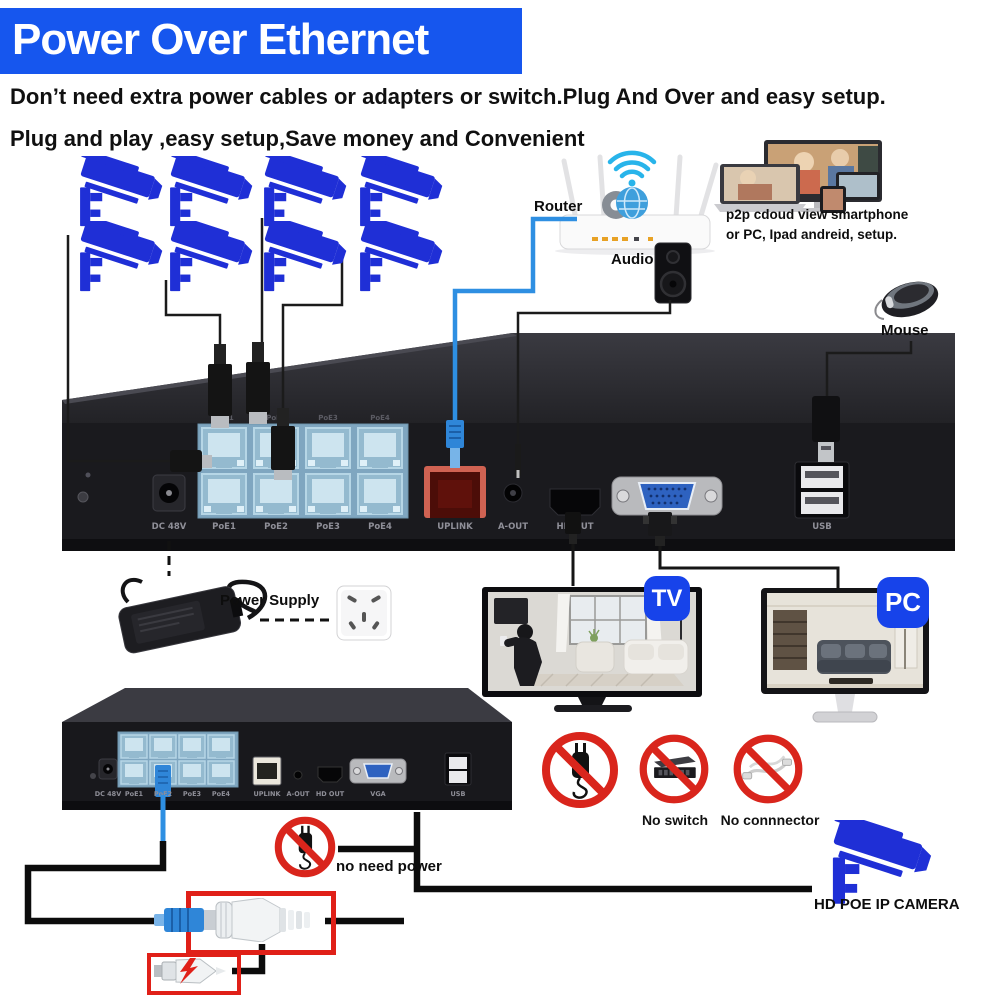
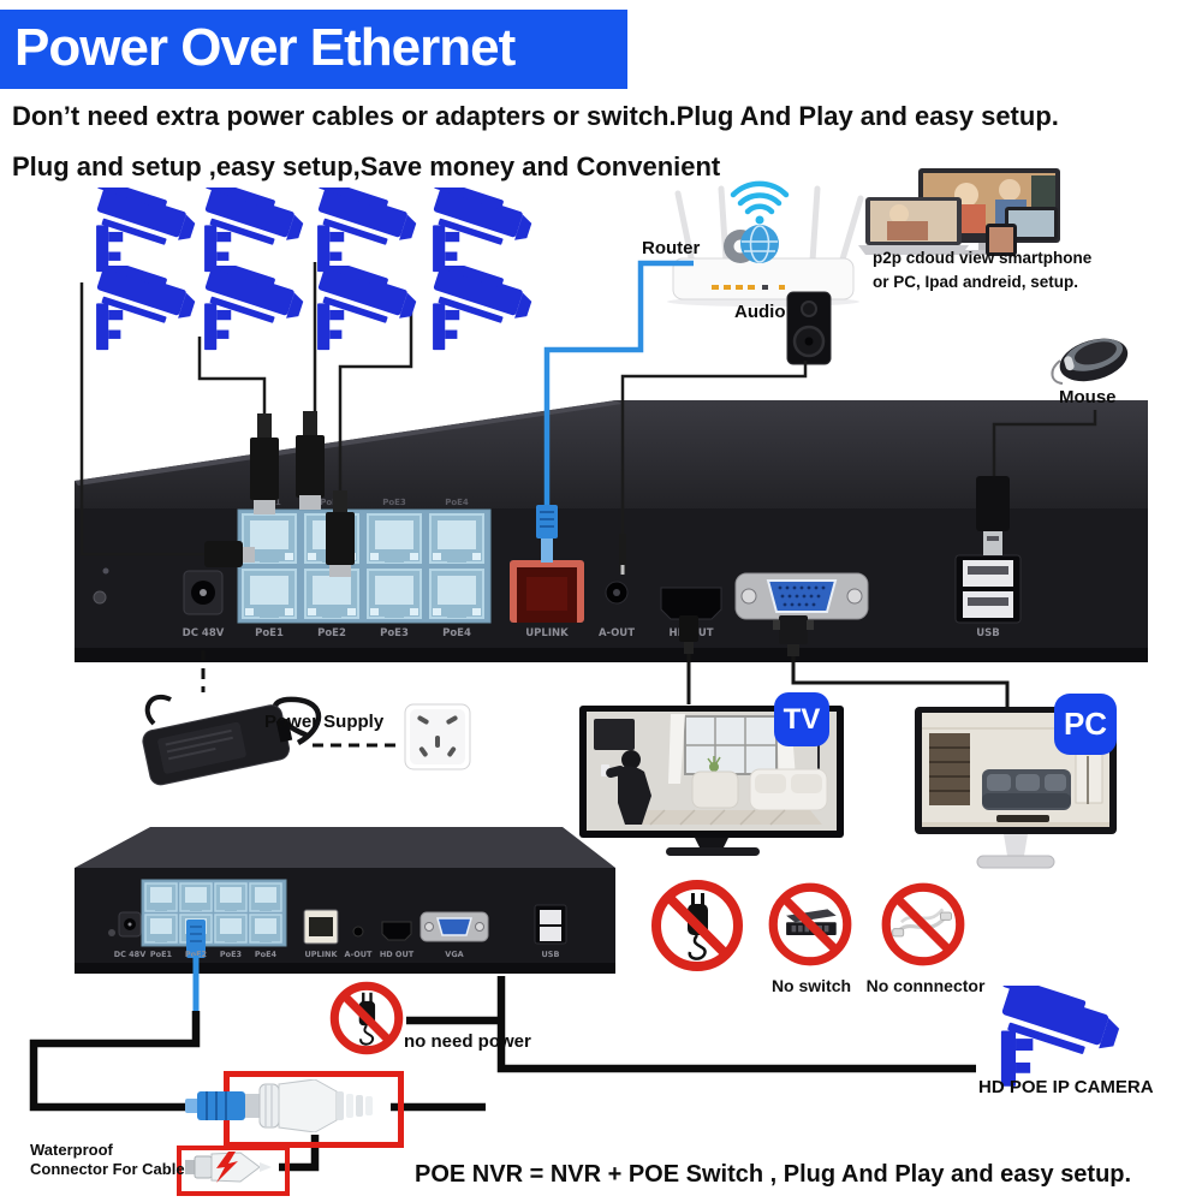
  Power Over Ethernet
- Don’t need extra power cables or adapters or switch.Plug And Over and easy setup.
+ Don’t need extra power cables or adapters or switch.Plug And Play and easy setup.
- Plug and play ,easy setup,Save money and Convenient
+ Plug and setup ,easy setup,Save money and Convenient
  Router
  p2p cdoud view smartphone
  or PC, Ipad andreid, setup.
  Audio
  Mouse
  DC 48V
  PoE1
  PoE2
  PoE3
  PoE4
  UPLINK
  A-OUT
  USB
  PoE3
  PoE4
  Power Supply
  TV
  PC
  DC 48V
  PoE1
  PoE2
  PoE3
  PoE4
  UPLINK
  A-OUT
  HD OUT
  VGA
  USB
  No switch
  No connnector
  no need power
+ Waterproof
+ Connector For Cable
  HD POE IP CAMERA
+ POE NVR = NVR + POE Switch , Plug And Play and easy setup.
